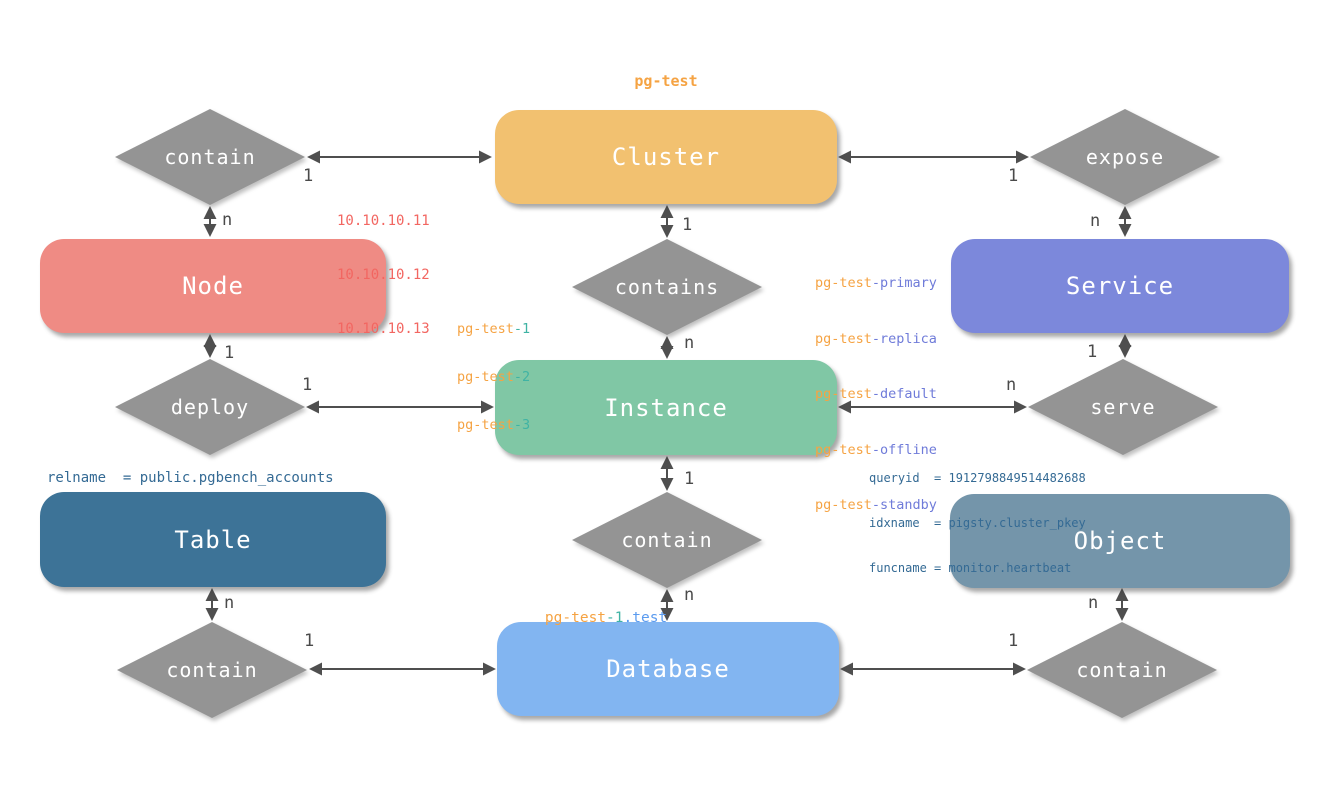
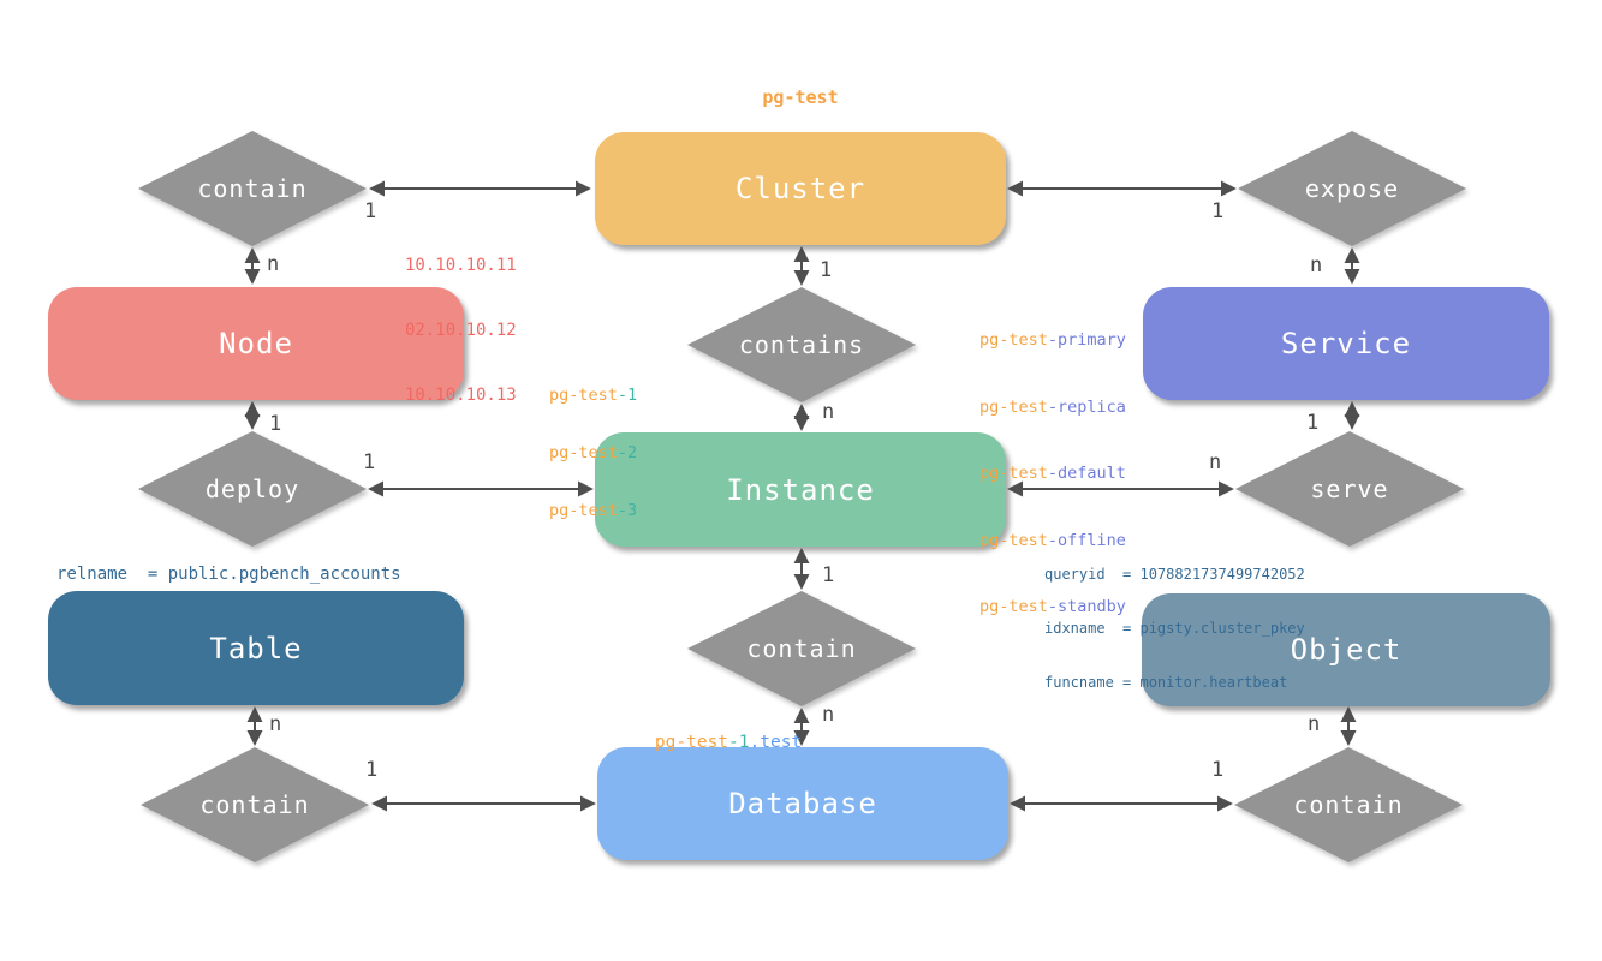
  pg-test
  Cluster
  Node
  Service
  Instance
  Table
  Object
  Database
  contain
  expose
  contains
  deploy
  serve
  contain
  contain
  contain
  1
  n
  1
  1
  1
  n
  1
  n
  1
  n
  1
  n
  n
  1
  1
  n
  10.10.10.11
- 10.10.10.12
+ 02.10.10.12
  10.10.10.13
  pg-test-primary
  pg-test-replica
  pg-test-default
  pg-test-offline
  pg-test-standby
  pg-test-1
  pg-test-2
  pg-test-3
  pg-test-1.test
  relname = public.pgbench_accounts
- queryid = 1912798849514482688
+ queryid = 1078821737499742052
  idxname = pigsty.cluster_pkey
  funcname = monitor.heartbeat
